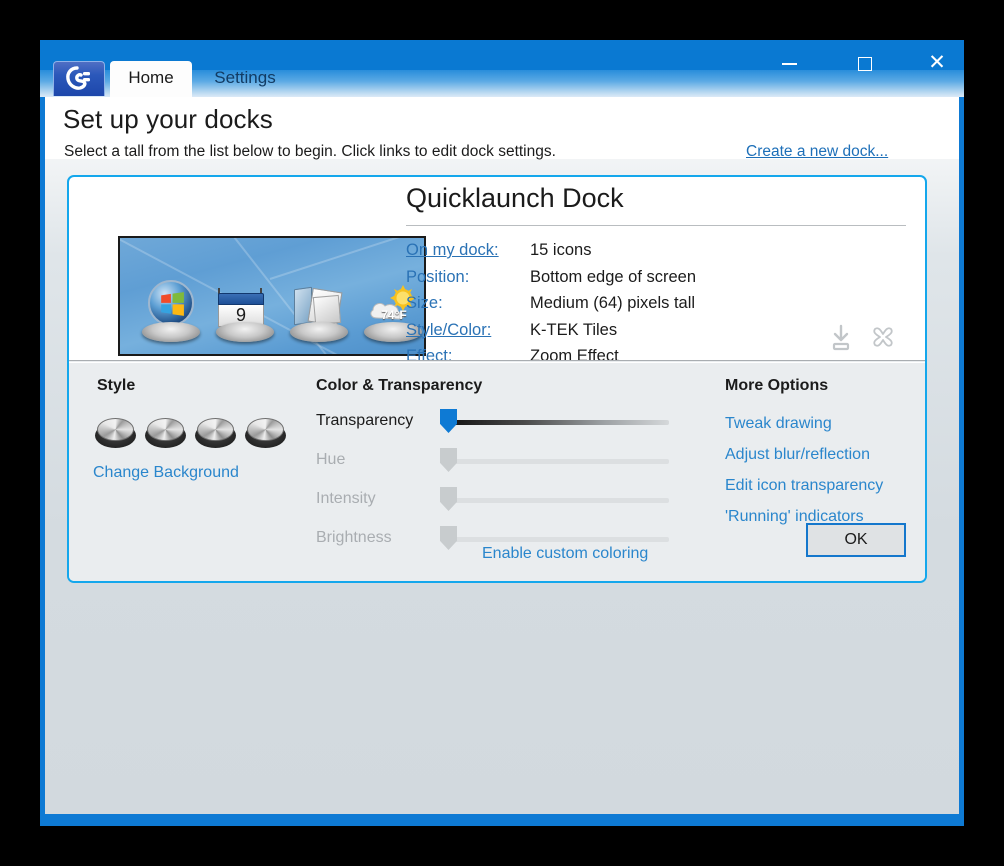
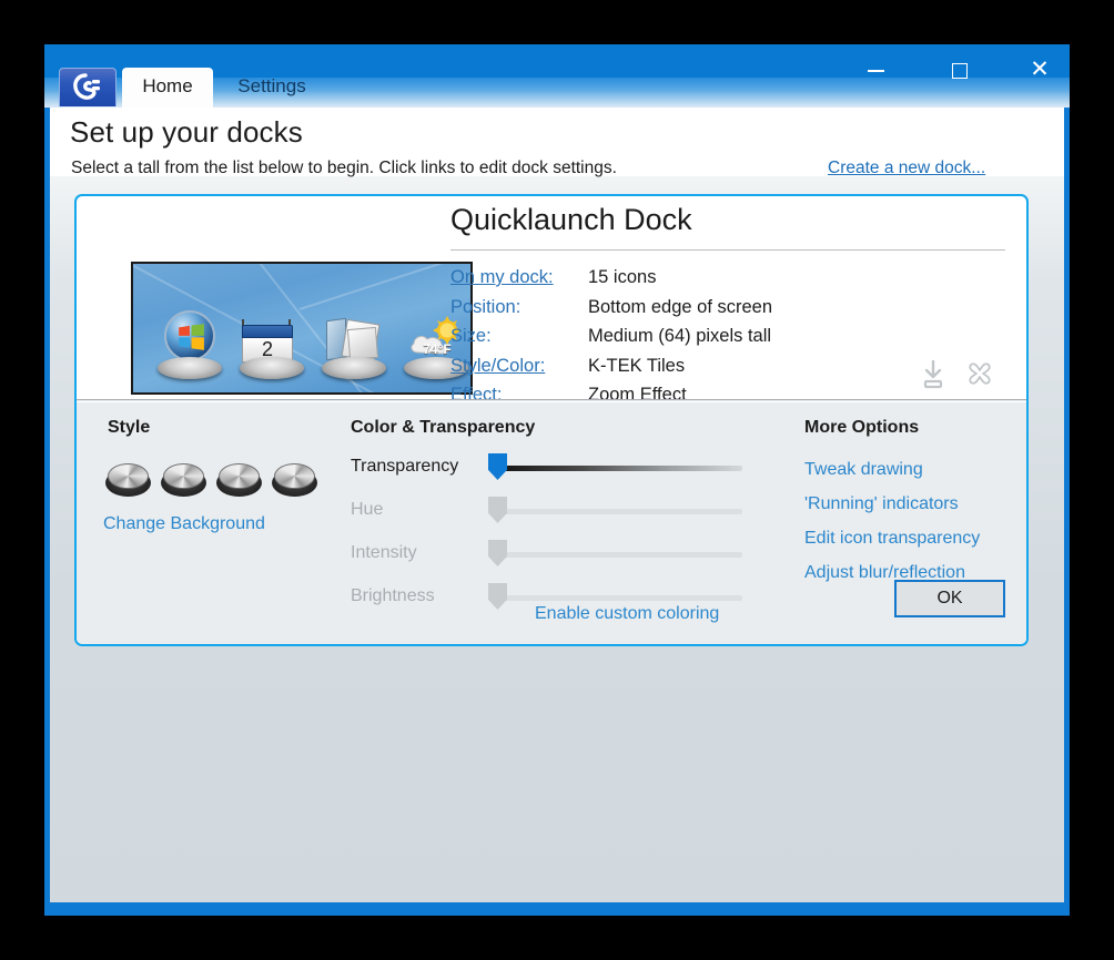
  ✕
  Home
  Settings
  Set up your docks
  Select a tall from the list below to begin. Click links to edit dock settings.
  Create a new dock...
- 9
+ 2
  74°F
  Quicklaunch Dock
  On my dock: 15 icons
  Position: Bottom edge of screen
  Size: Medium (64) pixels tall
  Style/Color: K-TEK Tiles
  Effect: Zoom Effect
  Style
  Change Background
  Color & Transparency
  Transparency
  Hue
  Intensity
  Brightness
  Enable custom coloring
  More Options
  Tweak drawing
- Adjust blur/reflection
+ 'Running' indicators
  Edit icon transparency
- 'Running' indicators
+ Adjust blur/reflection
  OK
